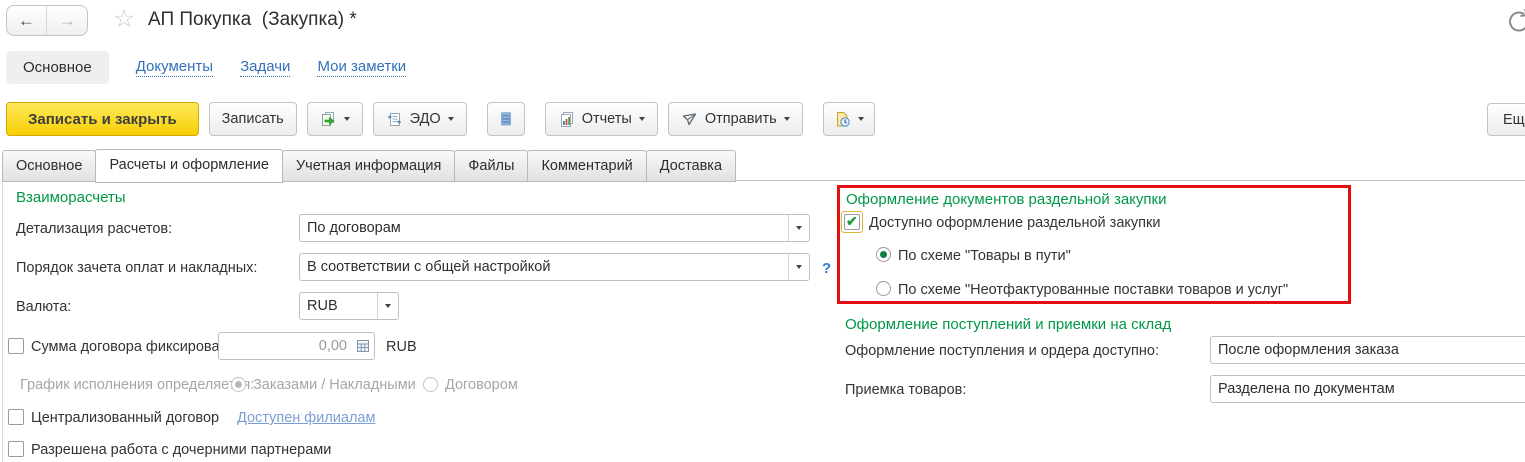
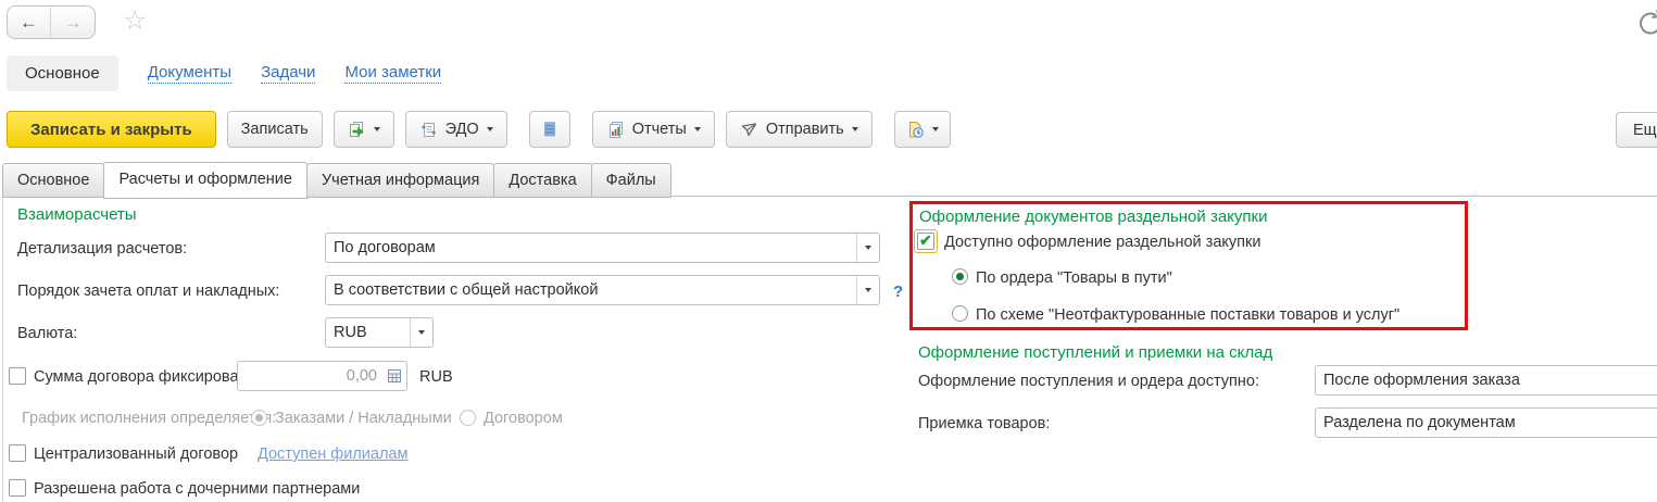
  ←
  →
  ☆
- АП Покупка (Закупка) *
  Основное
  Документы
  Задачи
  Мои заметки
  Записать и закрыть
  Записать
  ЭДО
  Отчеты
  Отправить
  Ещ
  Основное
  Расчеты и оформление
  Учетная информация
- Файлы
+ Доставка
- Комментарий
- Доставка
+ Файлы
  Взаиморасчеты
  Детализация расчетов:
  По договорам
  Порядок зачета оплат и накладных:
  В соответствии с общей настройкой
  ?
  Валюта:
  RUB
  Сумма договора фиксирова
  0,00
  RUB
  График исполнения определяея:
  Заказами / Накладными
  Договором
  Централизованный договор
  Доступен филиалам
  Разрешена работа с дочерними партнерами
  Оформление документов раздельной закупки
  Доступно оформление раздельной закупки
- По схеме "Товары в пути"
+ По ордера "Товары в пути"
  По схеме "Неотфактурованные поставки товаров и услуг"
  Оформление поступлений и приемки на склад
  Оформление поступления и ордера доступно:
  После оформления заказа
  Приемка товаров:
  Разделена по документам
